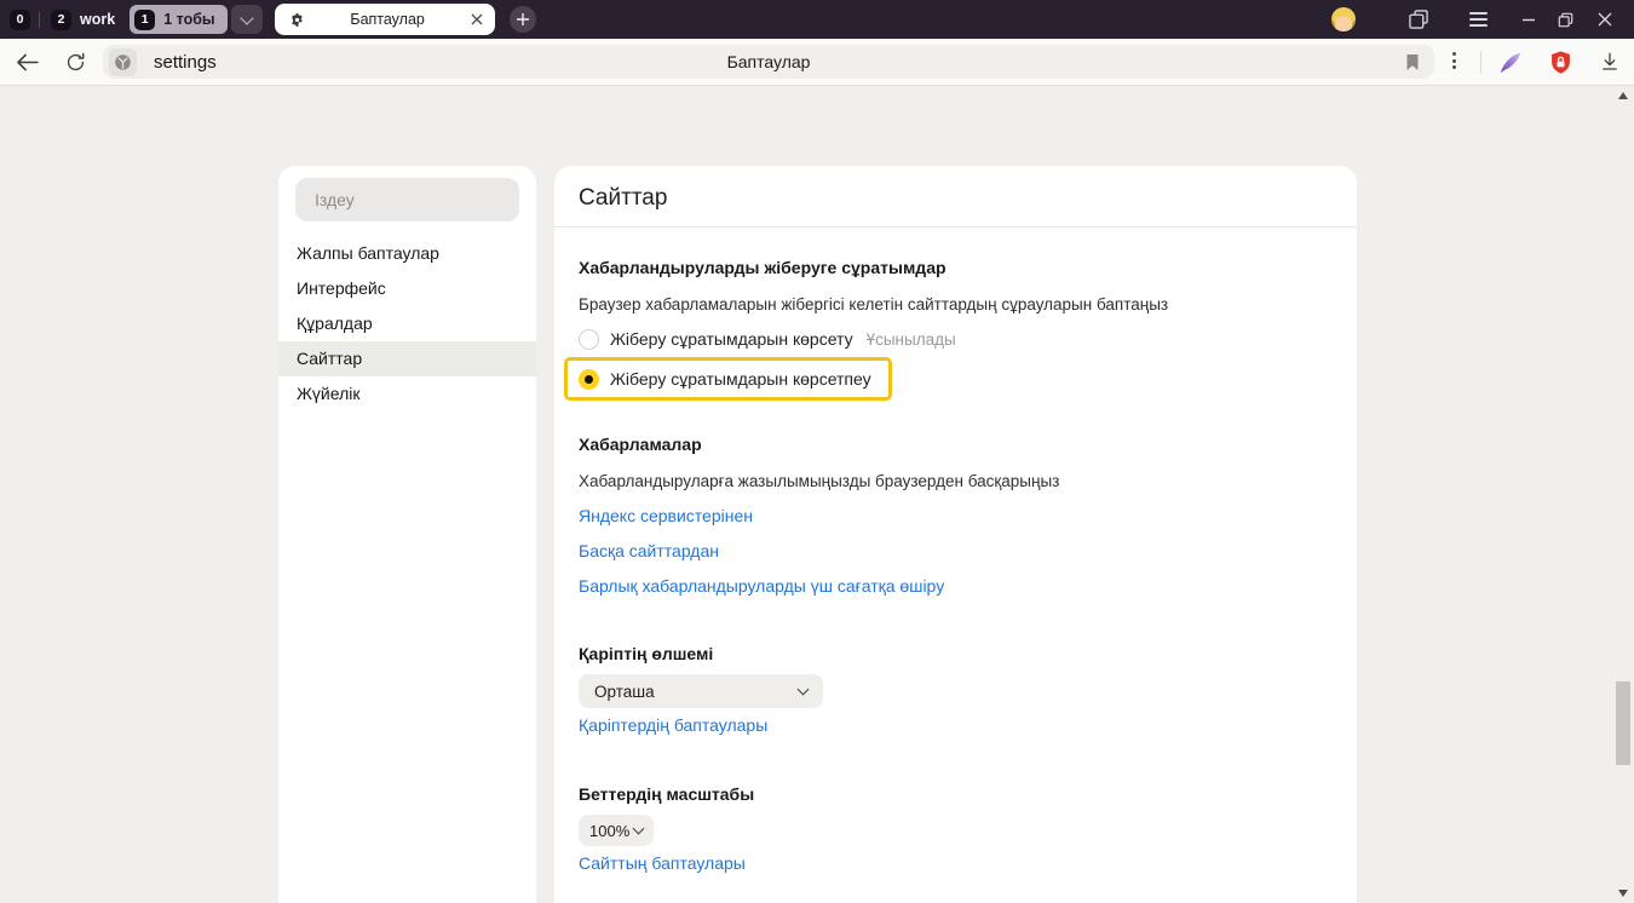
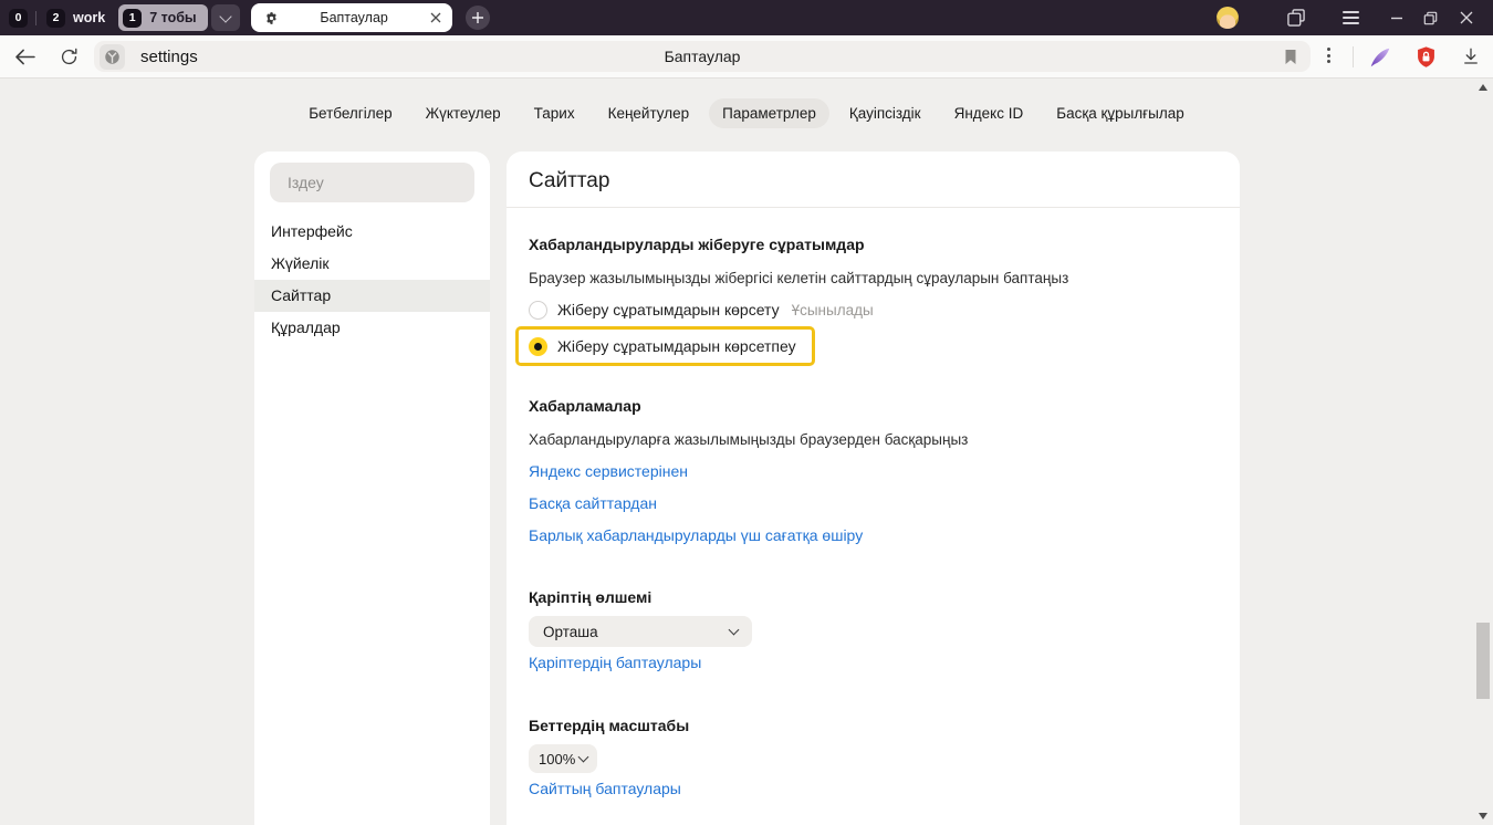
  0
  2
  work
  1
- 1 тобы
+ 7 тобы
  Баптаулар
  settings
  Баптаулар
+ Бетбелгілер
+ Жүктеулер
+ Тарих
+ Кеңейтулер
+ Параметрлер
+ Қауіпсіздік
+ Яндекс ID
+ Басқа құрылғылар
  Іздеу
- Жалпы баптаулар
  Интерфейс
- Құралдар
+ Жүйелік
  Сайттар
- Жүйелік
+ Құралдар
  Сайттар
  Хабарландыруларды жіберуге сұратымдар
- Браузер хабарламаларын жібергісі келетін сайттардың сұрауларын баптаңыз
+ Браузер жазылымыңызды жібергісі келетін сайттардың сұрауларын баптаңыз
  Жіберу сұратымдарын көрсету
  Ұсынылады
  Жіберу сұратымдарын көрсетпеу
  Хабарламалар
  Хабарландыруларға жазылымыңызды браузерден басқарыңыз
  Яндекс сервистерінен
  Басқа сайттардан
  Барлық хабарландыруларды үш сағатқа өшіру
  Қаріптің өлшемі
  Орташа
  Қаріптердің баптаулары
  Беттердің масштабы
  100%
  Сайттың баптаулары
